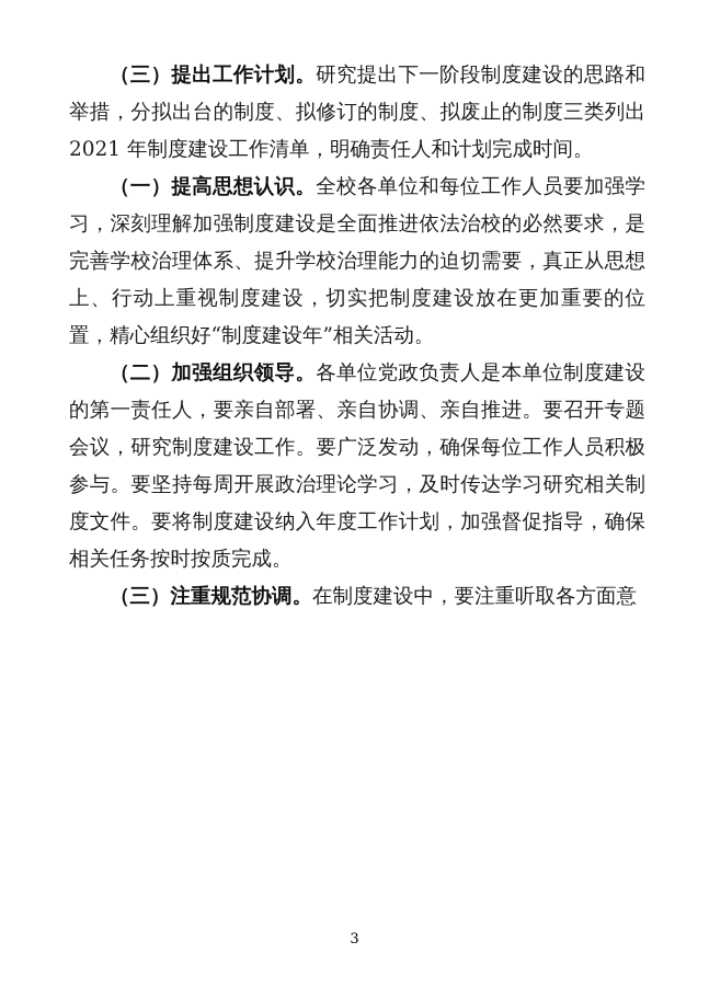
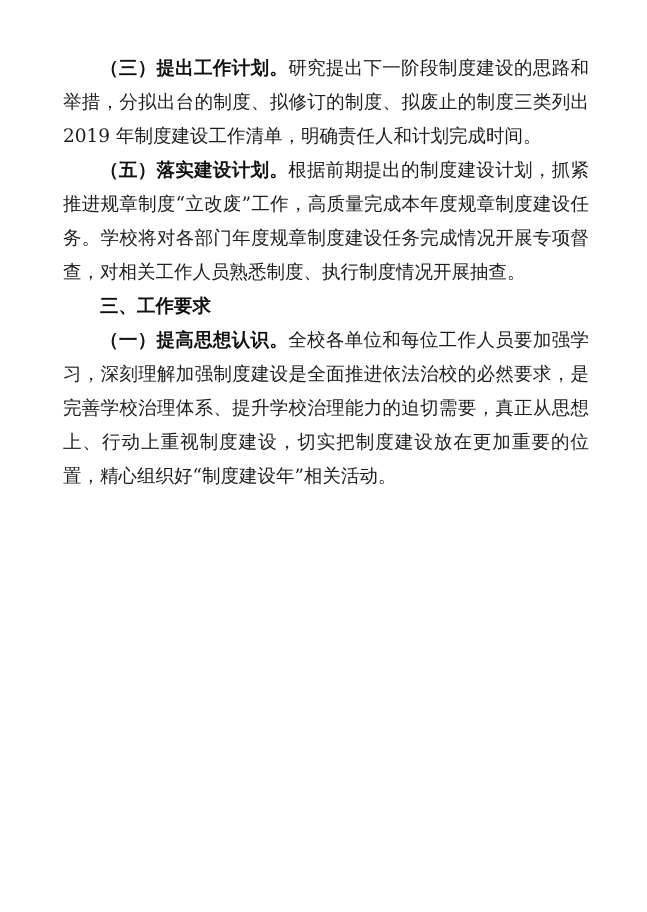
- （三）提出工作计划。研究提出下一阶段制度建设的思路和举措，分拟出台的制度、拟修订的制度、拟废止的制度三类列出 2021 年制度建设工作清单，明确责任人和计划完成时间。
+ （三）提出工作计划。研究提出下一阶段制度建设的思路和举措，分拟出台的制度、拟修订的制度、拟废止的制度三类列出 2019 年制度建设工作清单，明确责任人和计划完成时间。
+ （五）落实建设计划。根据前期提出的制度建设计划，抓紧推进规章制度“立改废”工作，高质量完成本年度规章制度建设任务。学校将对各部门年度规章制度建设任务完成情况开展专项督查，对相关工作人员熟悉制度、执行制度情况开展抽查。
+ 三、工作要求
  （一）提高思想认识。全校各单位和每位工作人员要加强学习，深刻理解加强制度建设是全面推进依法治校的必然要求，是完善学校治理体系、提升学校治理能力的迫切需要，真正从思想上、行动上重视制度建设，切实把制度建设放在更加重要的位置，精心组织好“制度建设年”相关活动。
- （二）加强组织领导。各单位党政负责人是本单位制度建设的第一责任人，要亲自部署、亲自协调、亲自推进。要召开专题会议，研究制度建设工作。要广泛发动，确保每位工作人员积极参与。要坚持每周开展政治理论学习，及时传达学习研究相关制度文件。要将制度建设纳入年度工作计划，加强督促指导，确保相关任务按时按质完成。
- （三）注重规范协调。在制度建设中，要注重听取各方面意
- 3
